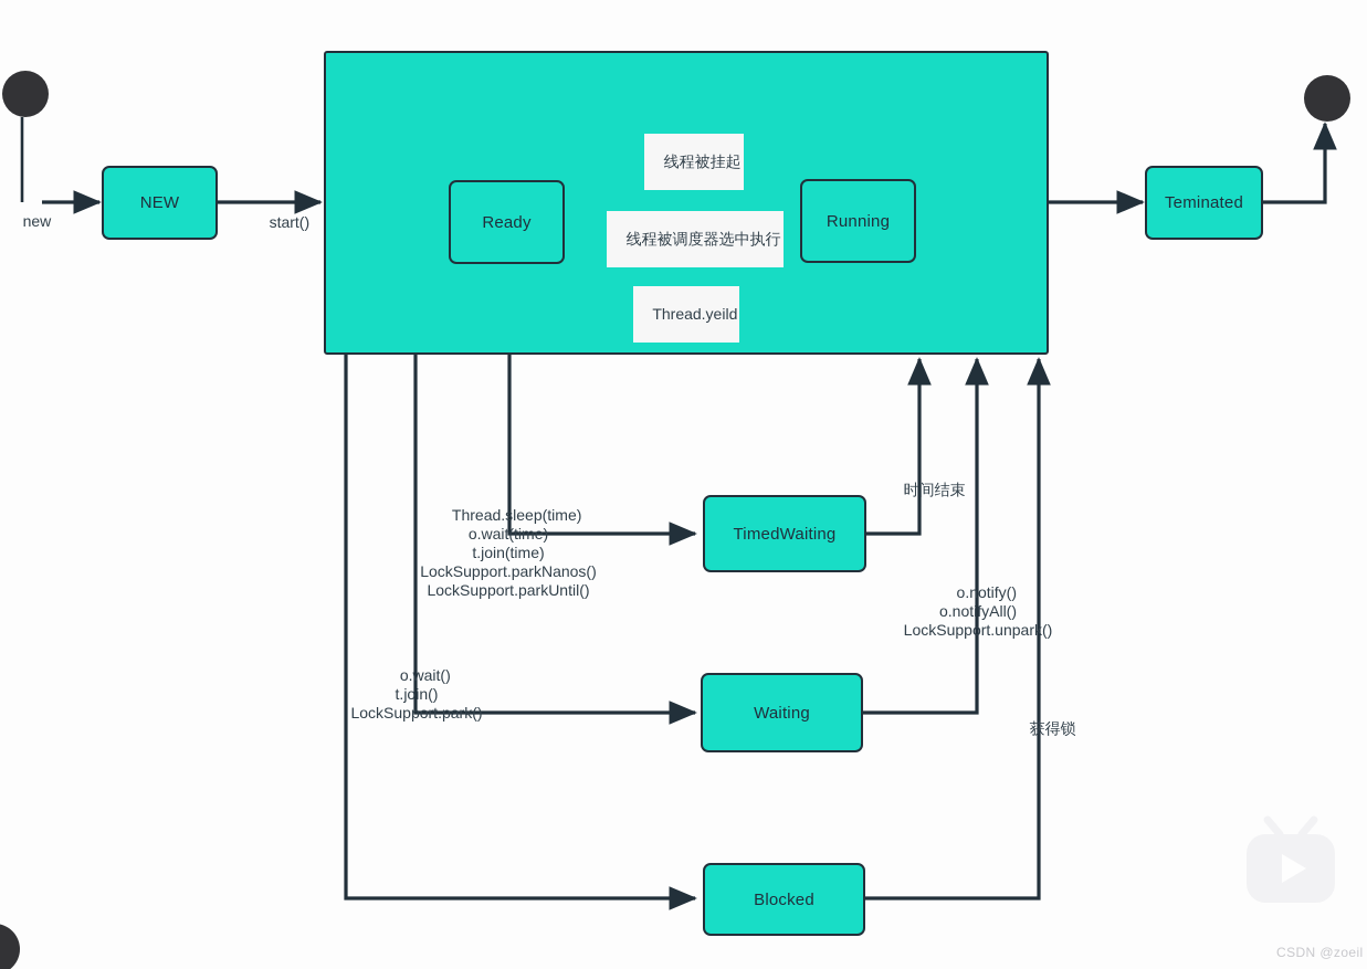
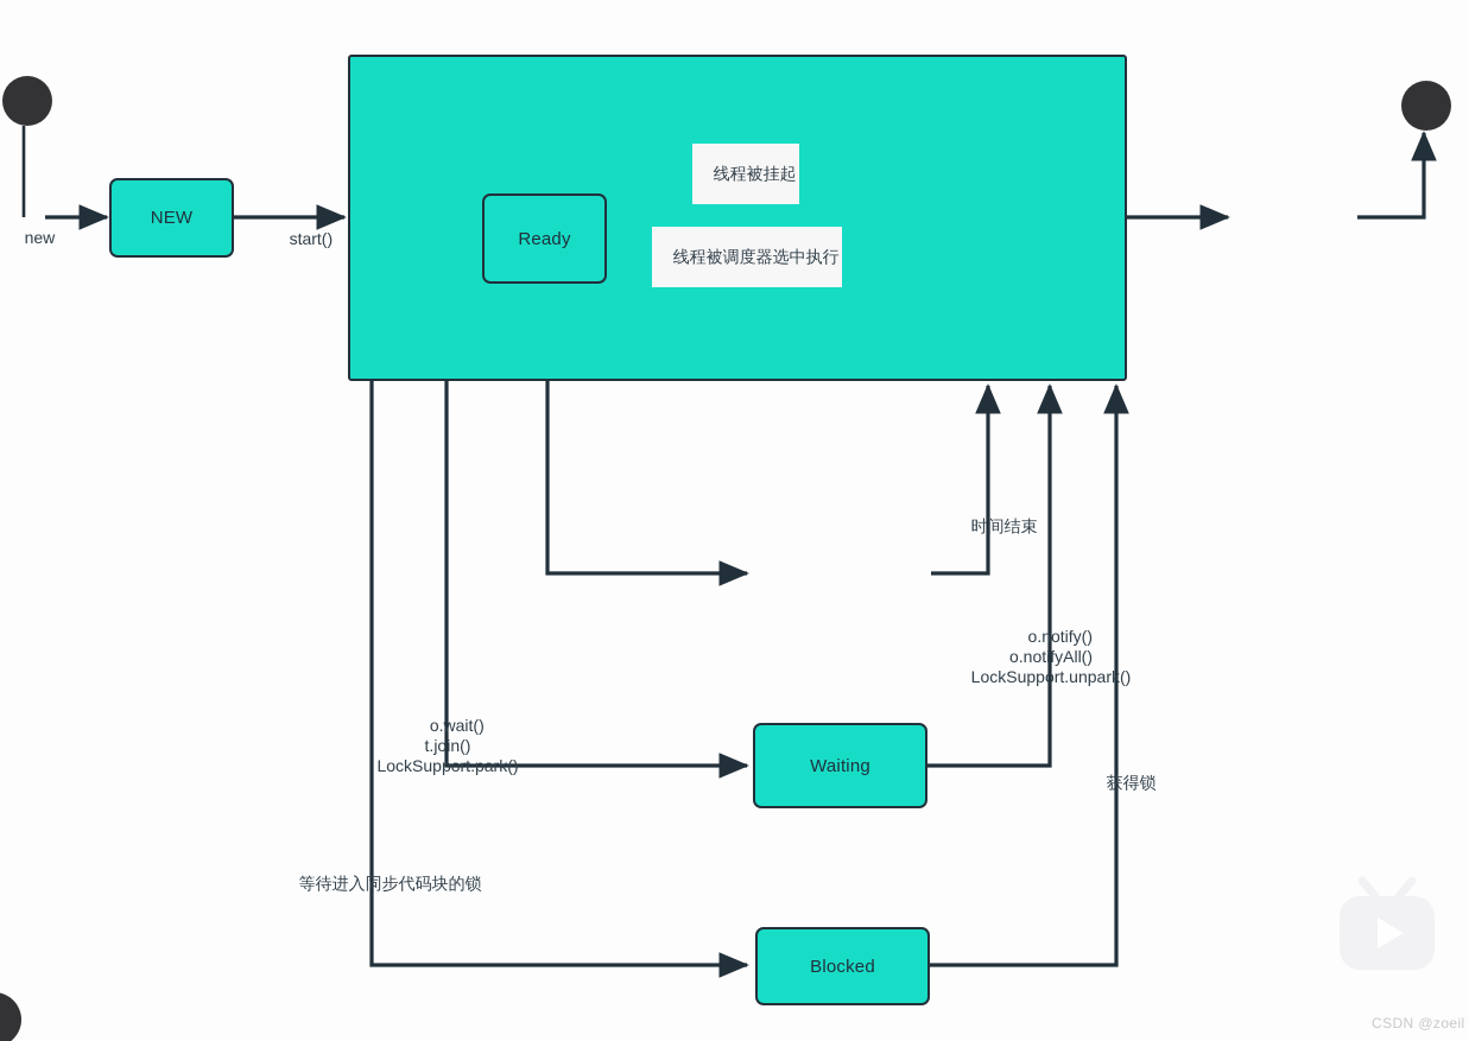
  NEW
  Ready
- Running
- Teminated
- TimedWaiting
  Waiting
  Blocked
  new
  start()
  线程被挂起
  线程被调度器选中执行
- Thread.yeild
- Thread.sleep(time)
- o.wait(time)
- t.join(time)
- LockSupport.parkNanos()
- LockSupport.parkUntil()
  o.wait()
  t.join()
  LockSupport.park()
+ 等待进入同步代码块的锁
  时间结束
  o.notify()
  o.notifyAll()
  LockSupport.unpark()
  获得锁
  CSDN @zoeil
